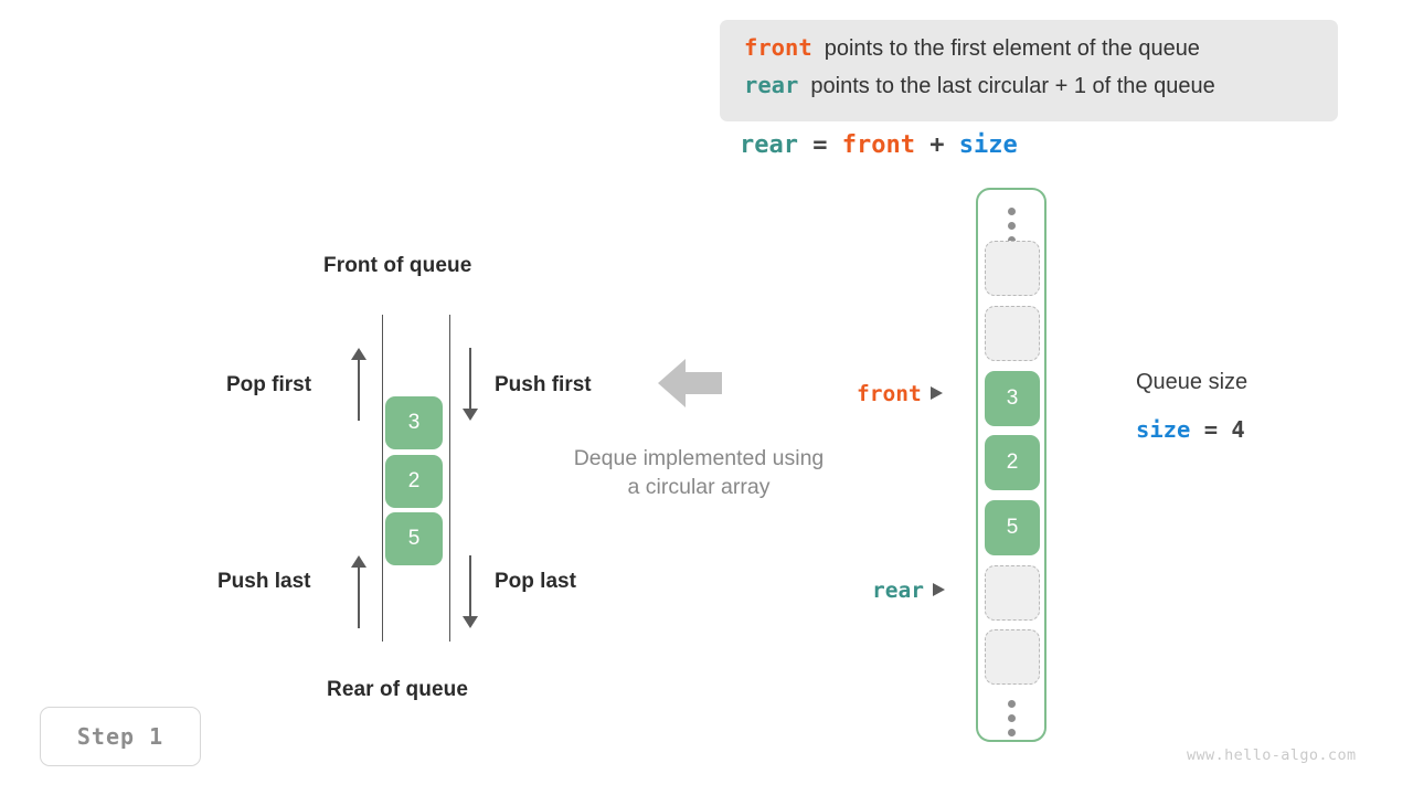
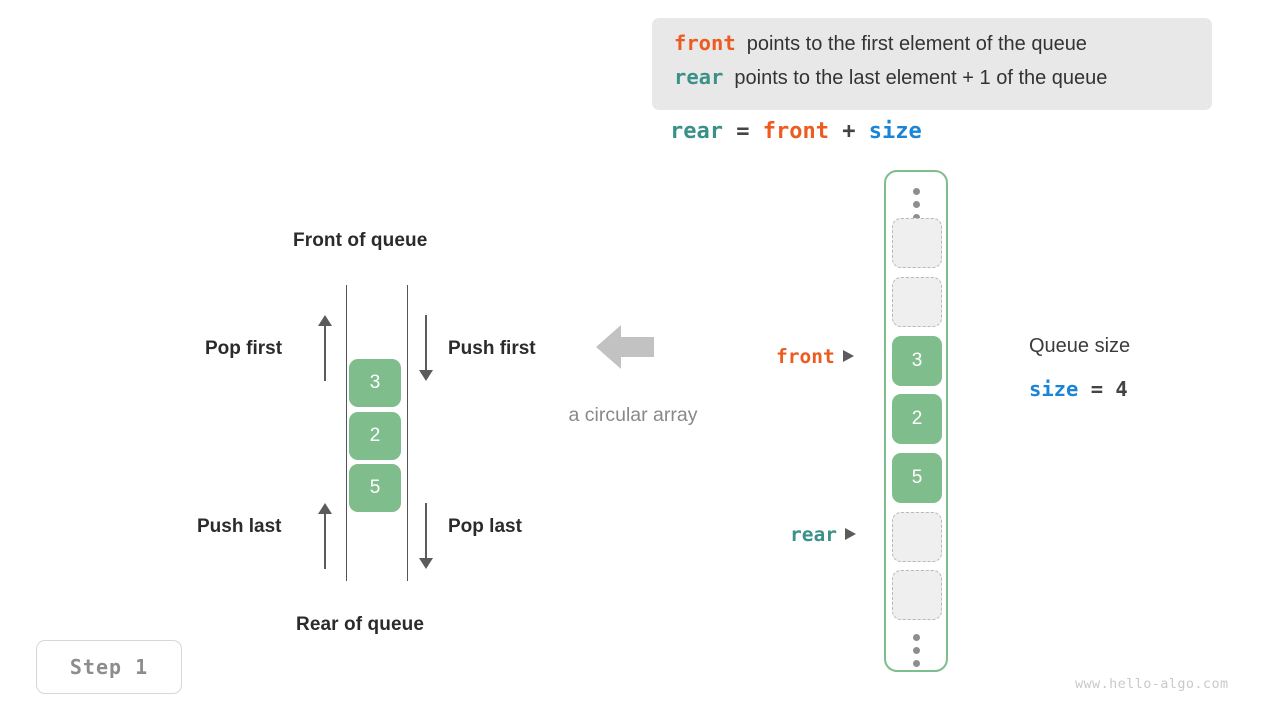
  front
  points to the first element of the queue
  rear
- points to the last circular + 1 of the queue
+ points to the last element + 1 of the queue
  rear = front + size
  Front of queue
  3
  2
  5
  Pop first
  Push first
  Push last
  Pop last
  Rear of queue
- Deque implemented using
  a circular array
  front
  rear
  3
  2
  5
  Queue size
  size = 4
  Step 1
  www.hello-algo.com
